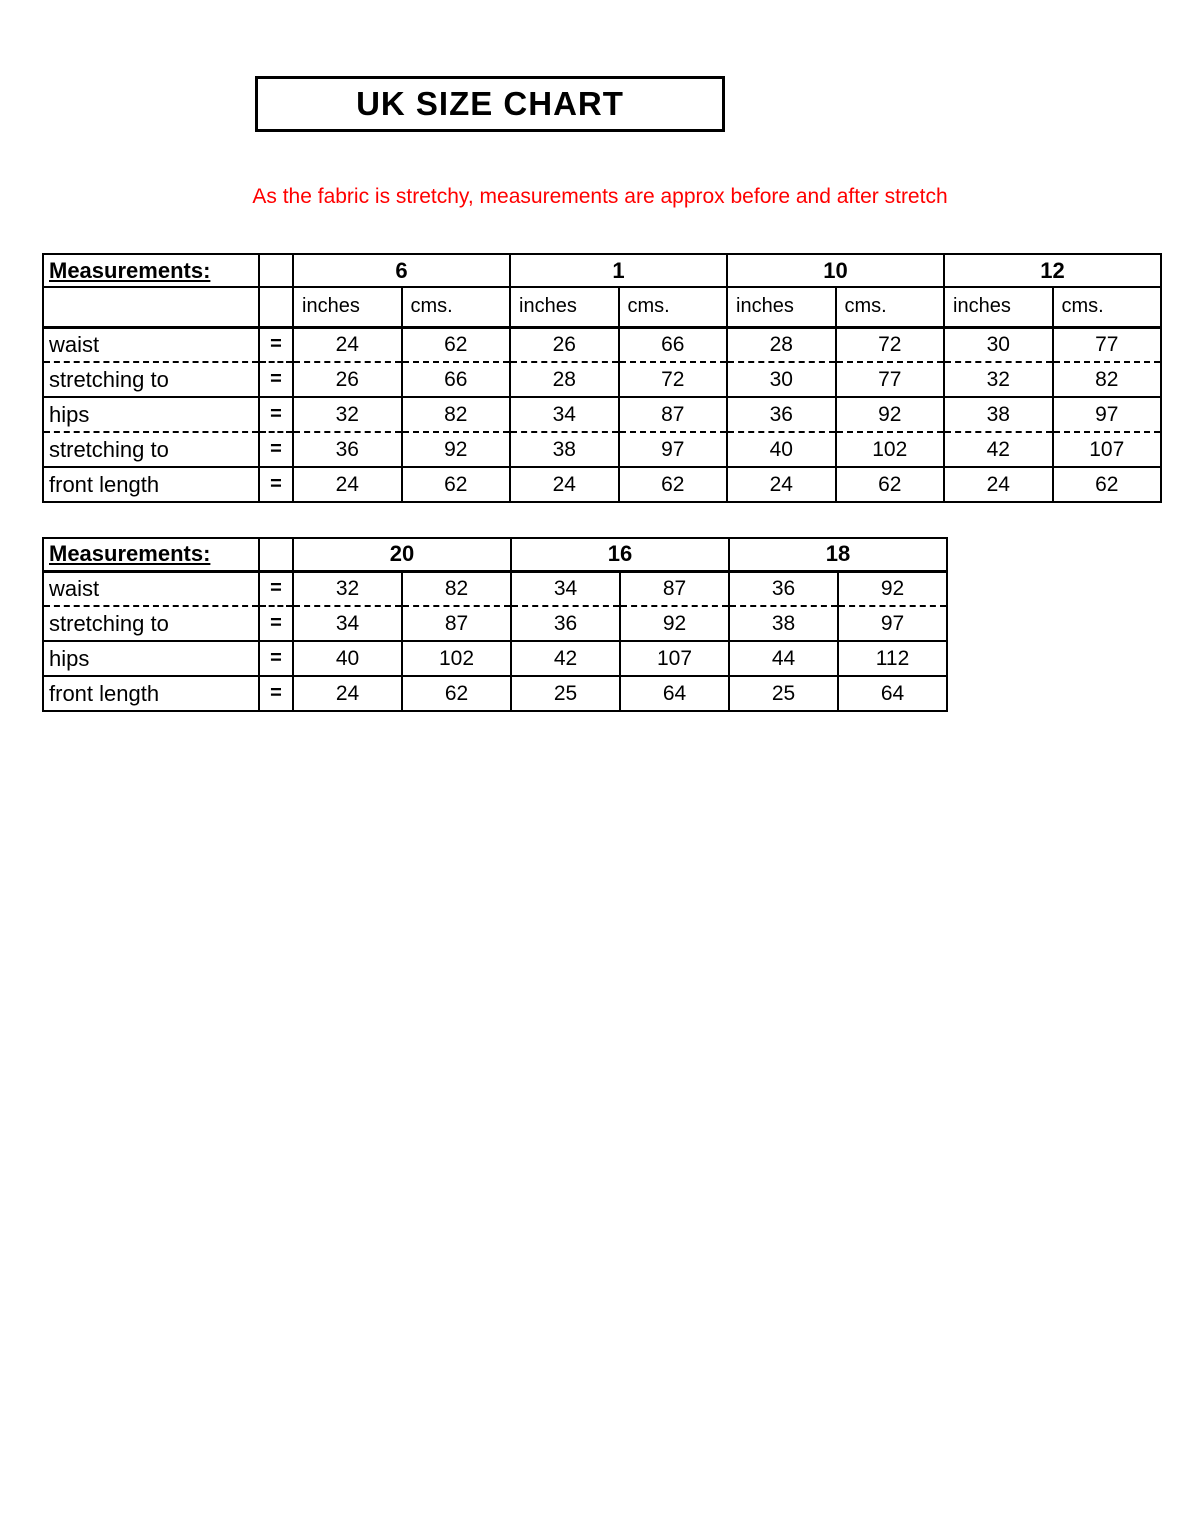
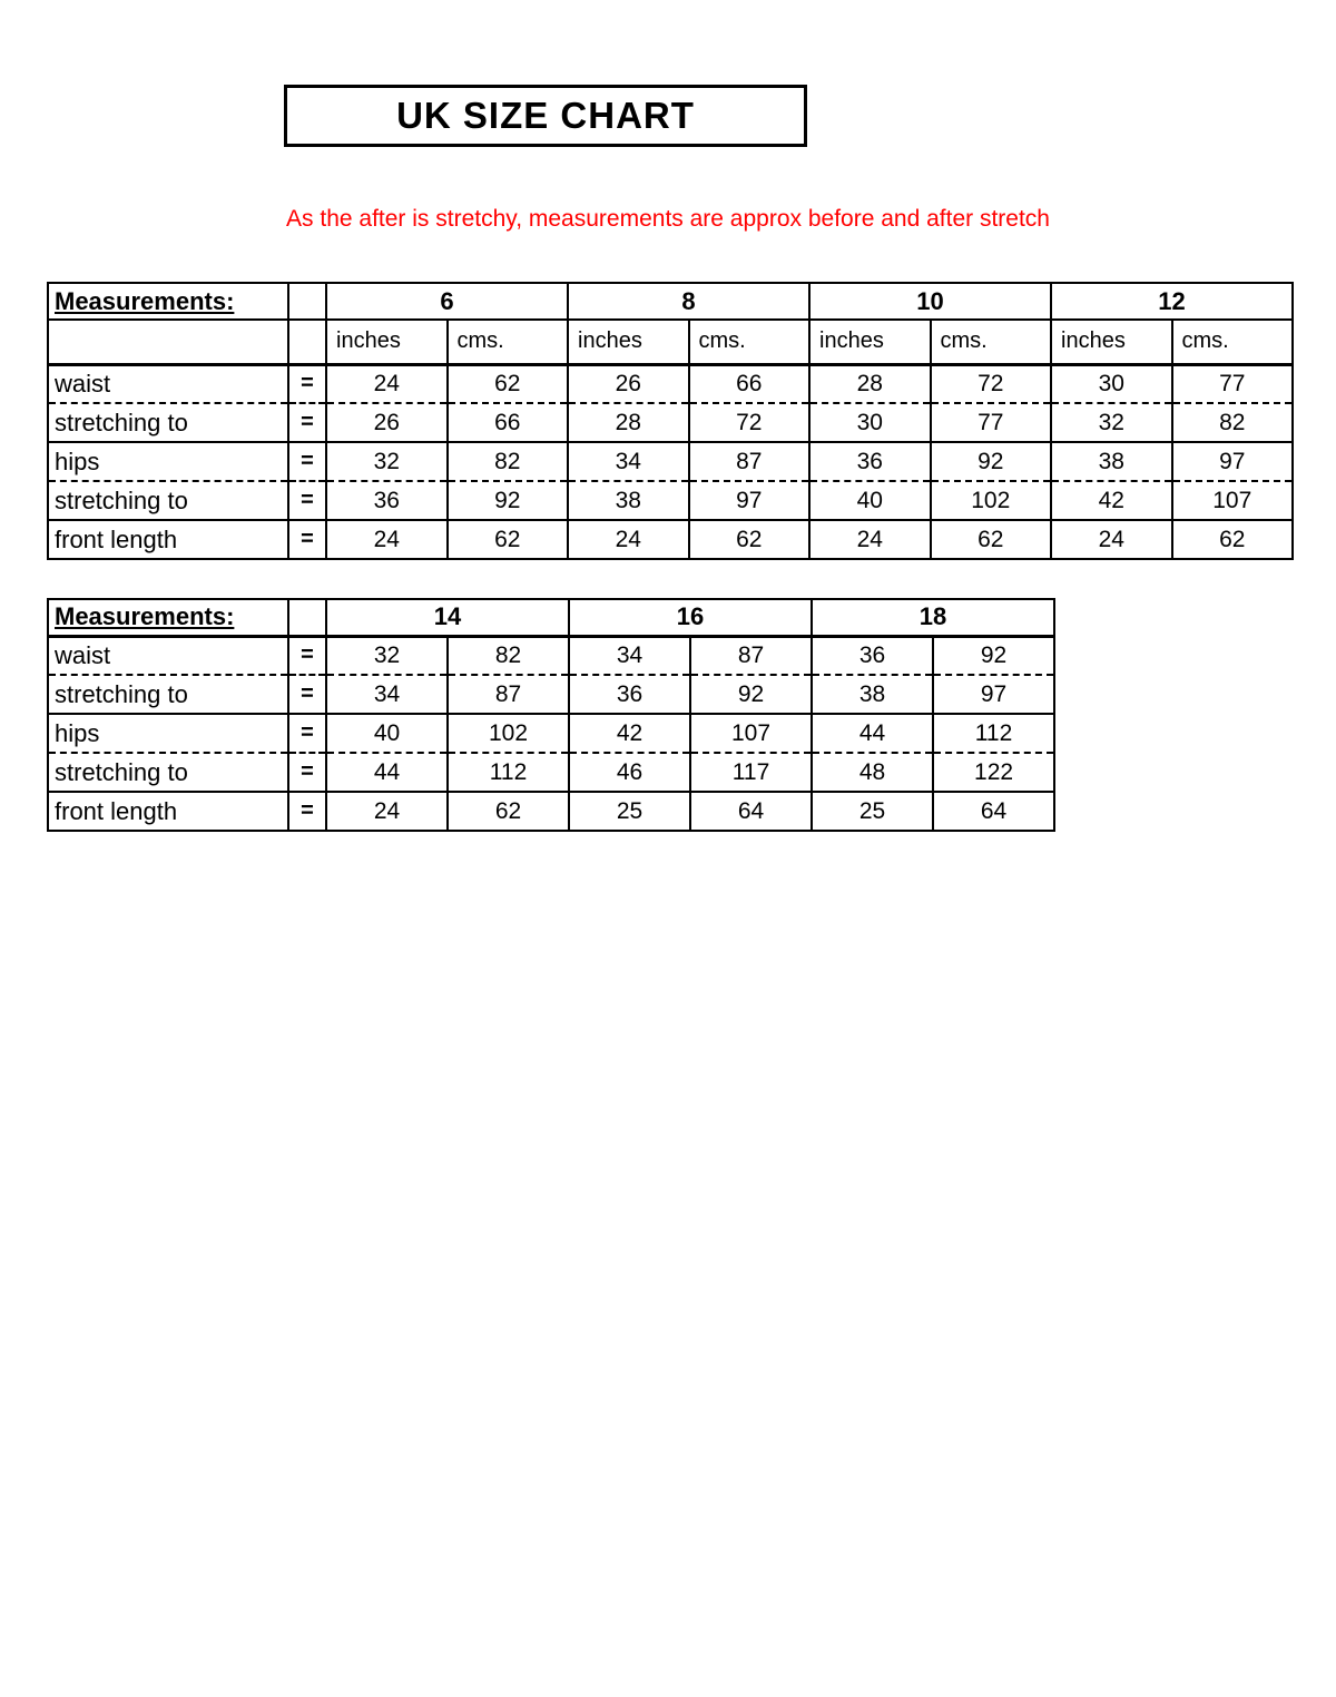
  UK SIZE CHART
- As the fabric is stretchy, measurements are approx before and after stretch
+ As the after is stretchy, measurements are approx before and after stretch
- Measurements:		6	1	10	12
+ Measurements:		6	8	10	12
  		inches	cms.	inches	cms.	inches	cms.	inches	cms.
  waist	=	24	62	26	66	28	72	30	77
  stretching to	=	26	66	28	72	30	77	32	82
  hips	=	32	82	34	87	36	92	38	97
  stretching to	=	36	92	38	97	40	102	42	107
  front length	=	24	62	24	62	24	62	24	62
- Measurements:		20	16	18
+ Measurements:		14	16	18
  waist	=	32	82	34	87	36	92
  stretching to	=	34	87	36	92	38	97
  hips	=	40	102	42	107	44	112
+ stretching to	=	44	112	46	117	48	122
  front length	=	24	62	25	64	25	64
